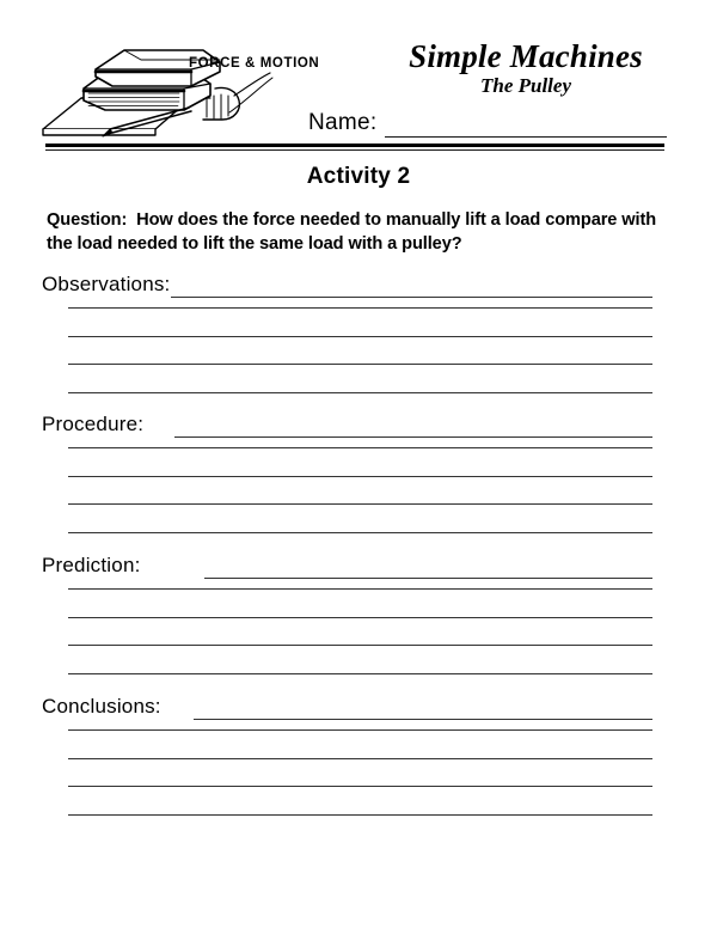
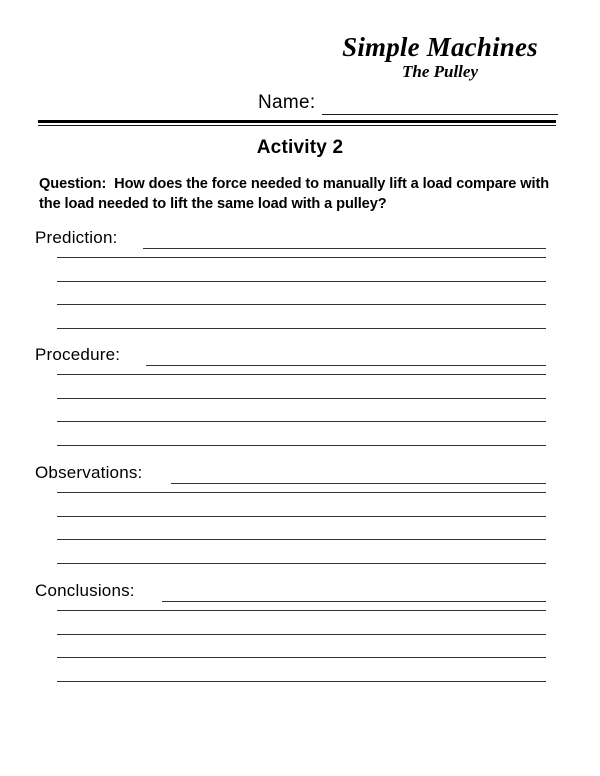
- FORCE & MOTION
  Simple Machines
  The Pulley
  Name:
  Activity 2
  Question: How does the force needed to manually lift a load compare with the load needed to lift the same load with a pulley?
- Observations:
+ Prediction:
  Procedure:
- Prediction:
+ Observations:
  Conclusions:
